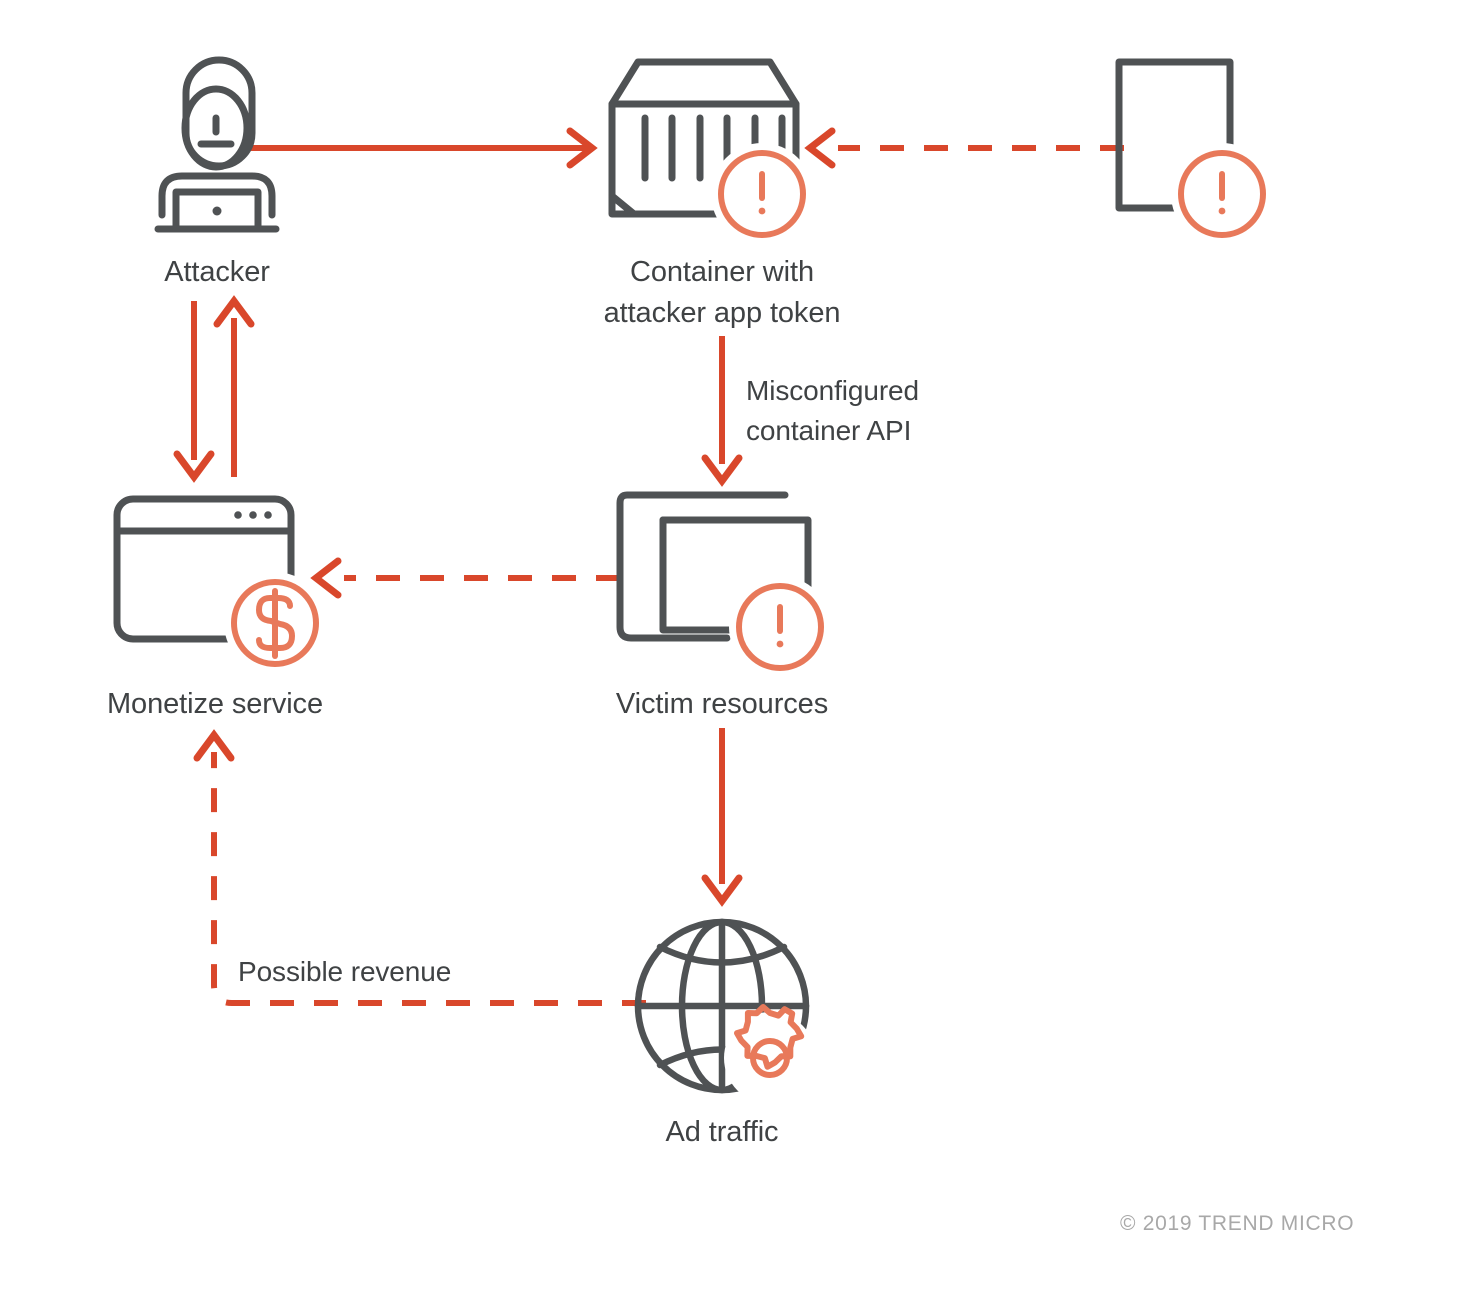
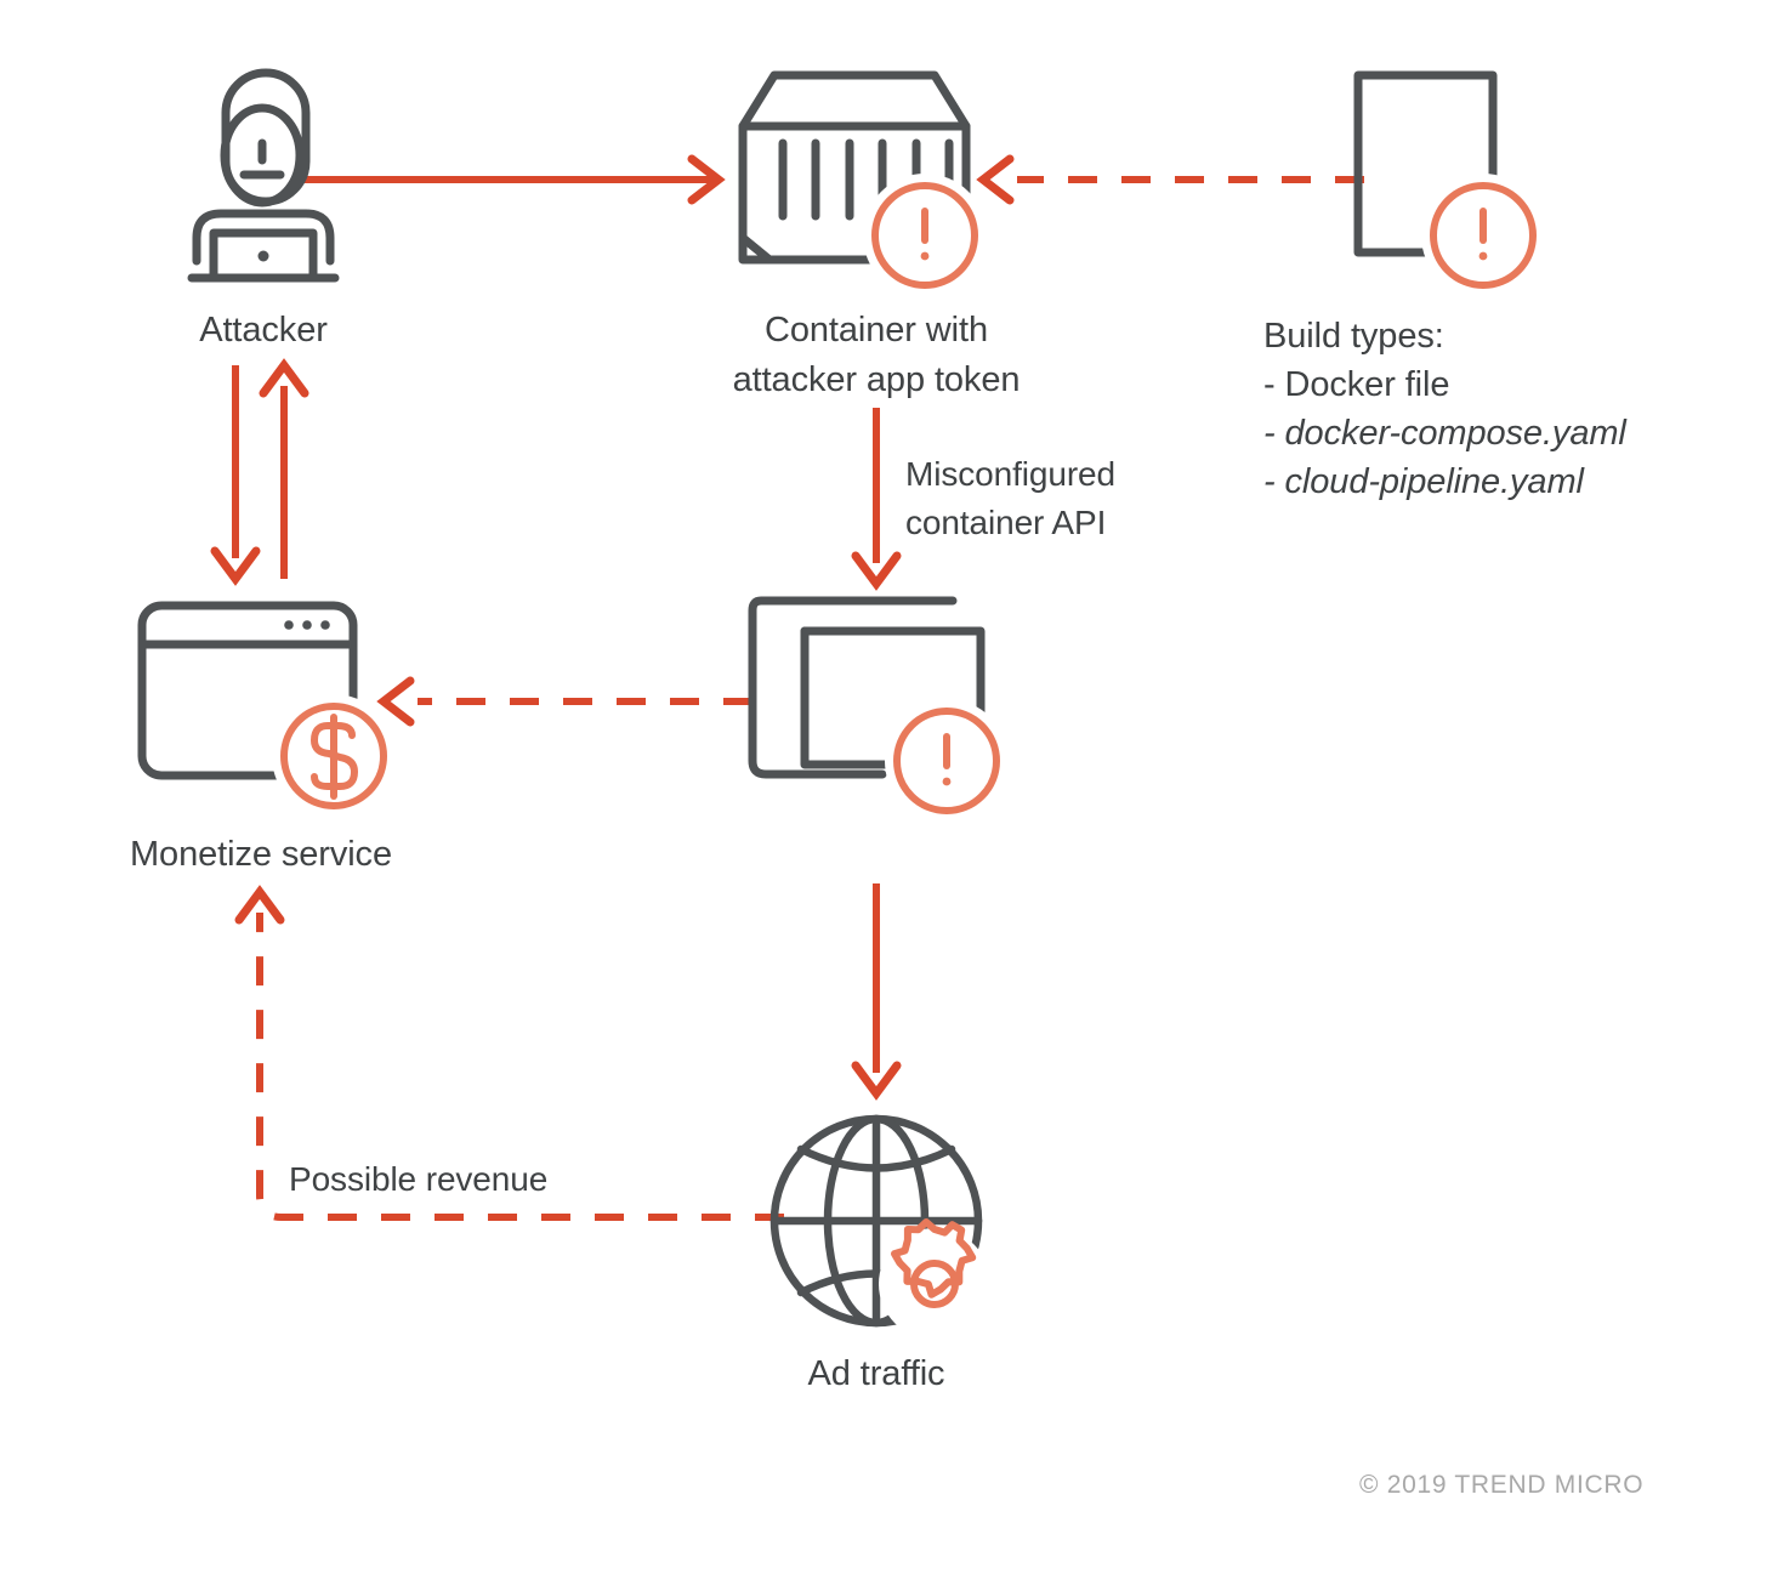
  Attacker
  Container with
  attacker app token
  Monetize service
- Victim resources
  Ad traffic
  Misconfigured
  container API
  Possible revenue
+ Build types:
+ - Docker file
+ - docker-compose.yaml
+ - cloud-pipeline.yaml
  © 2019 TREND MICRO
